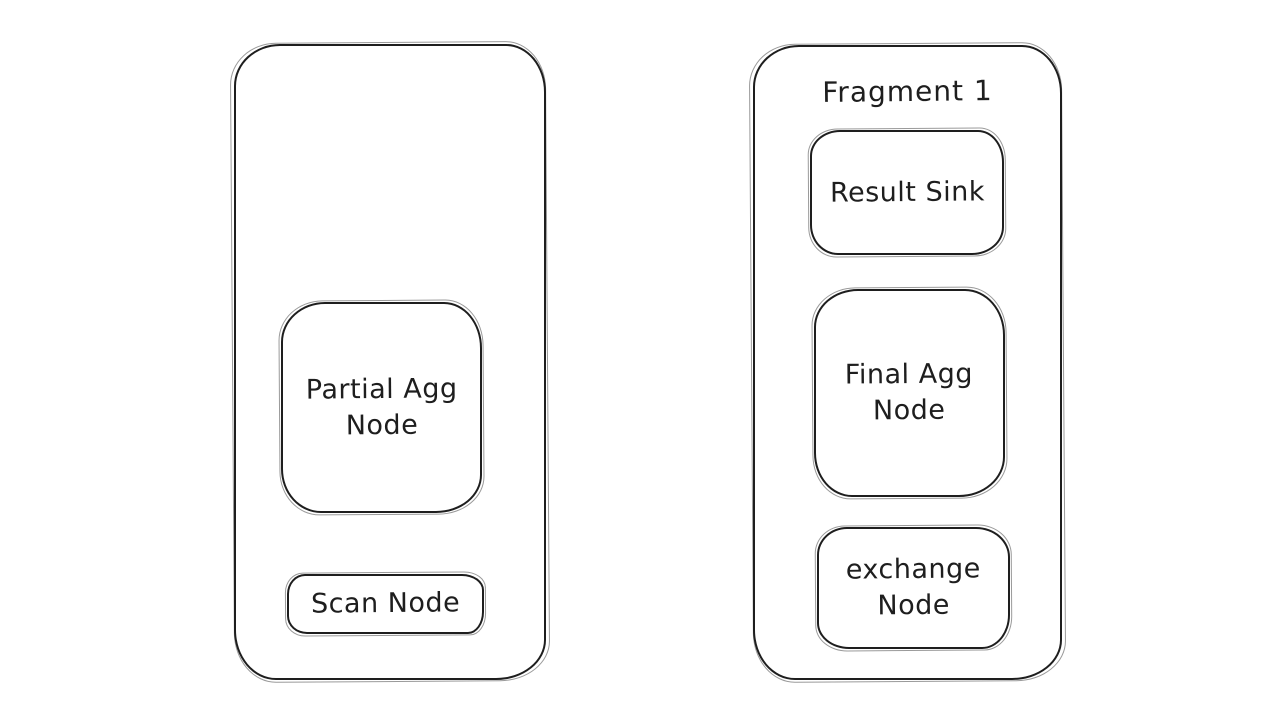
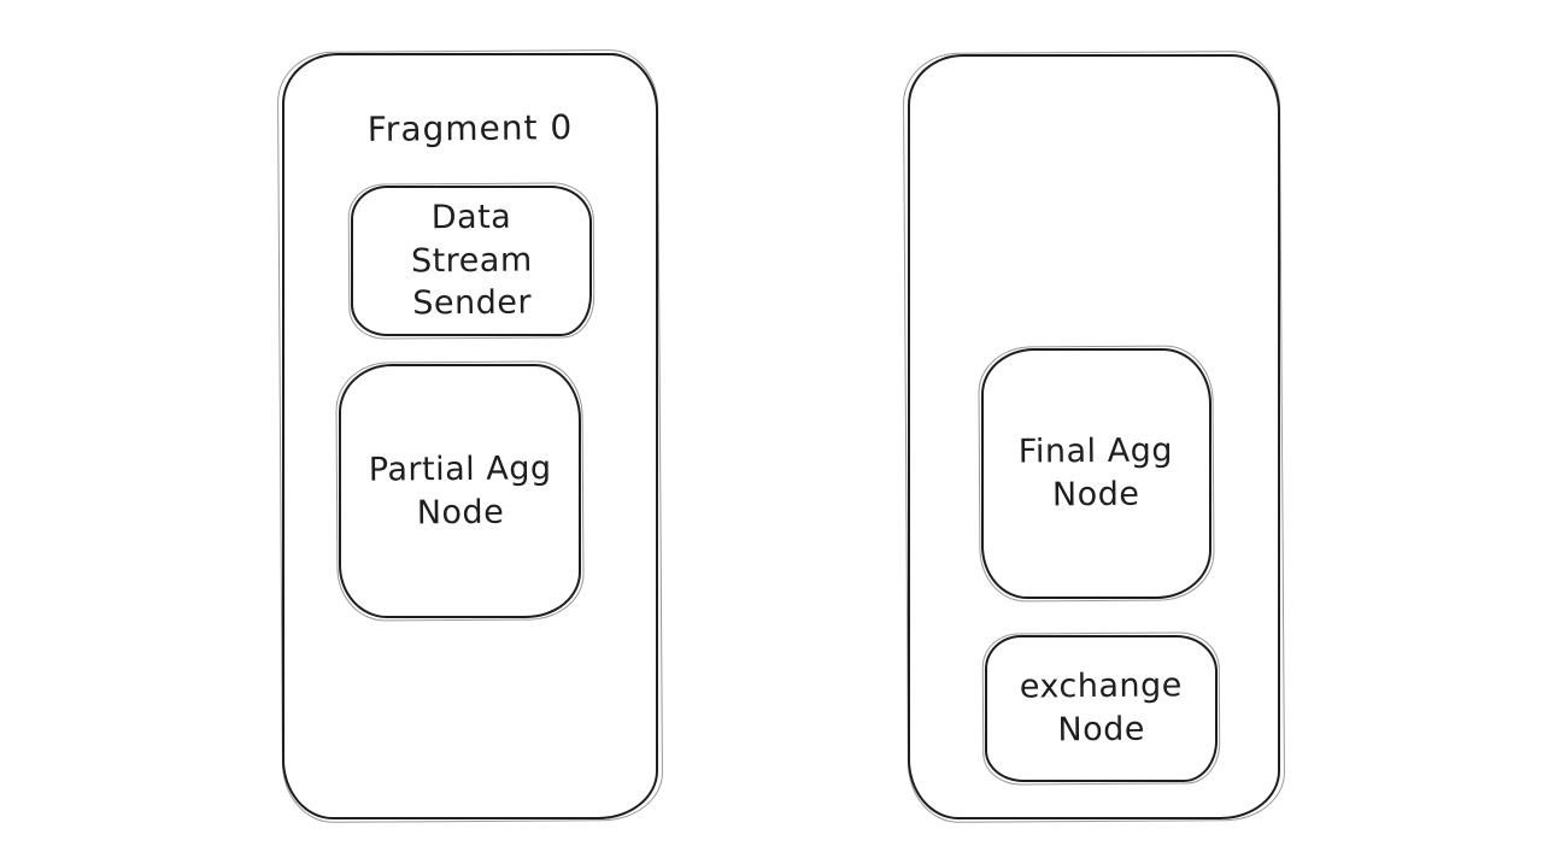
+ Fragment 0
+ Data
+ Stream
+ Sender
  Partial Agg
  Node
- Scan Node
- Fragment 1
- Result Sink
  Final Agg
  Node
  exchange
  Node
